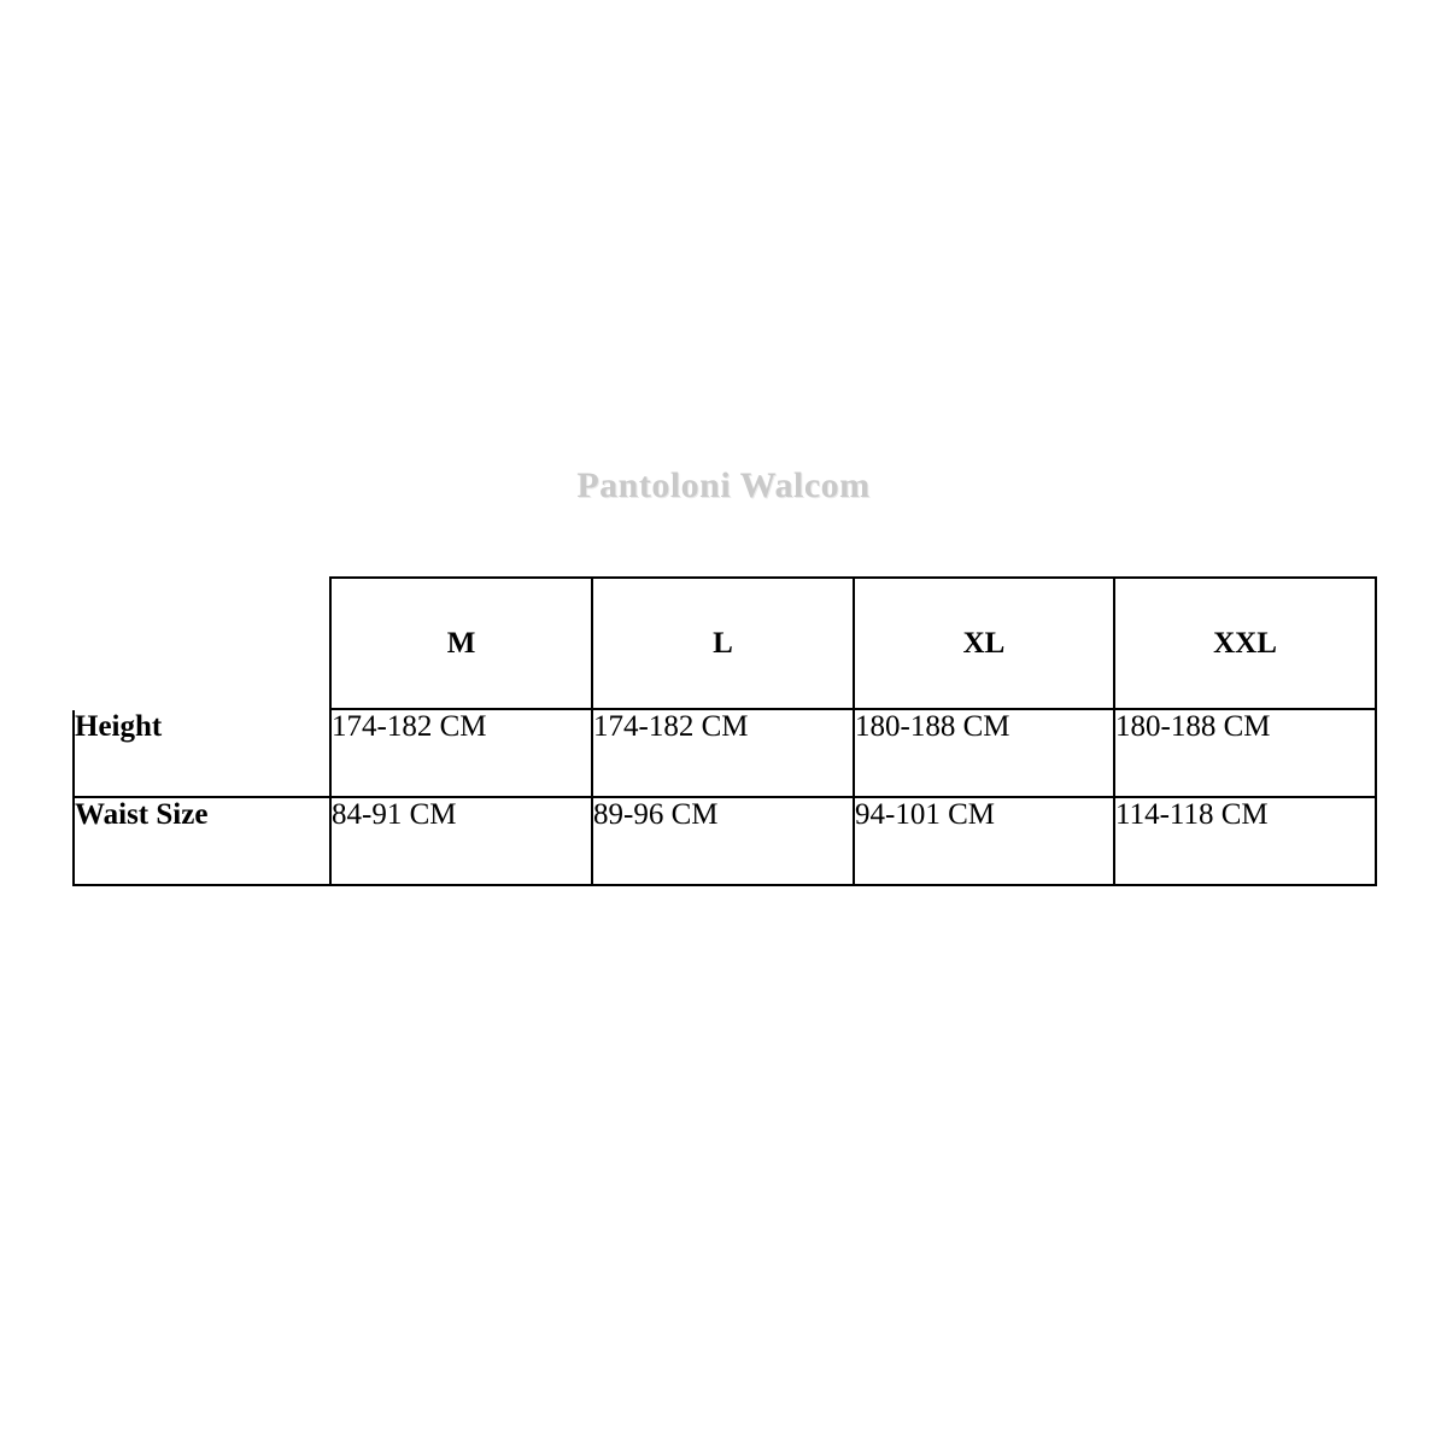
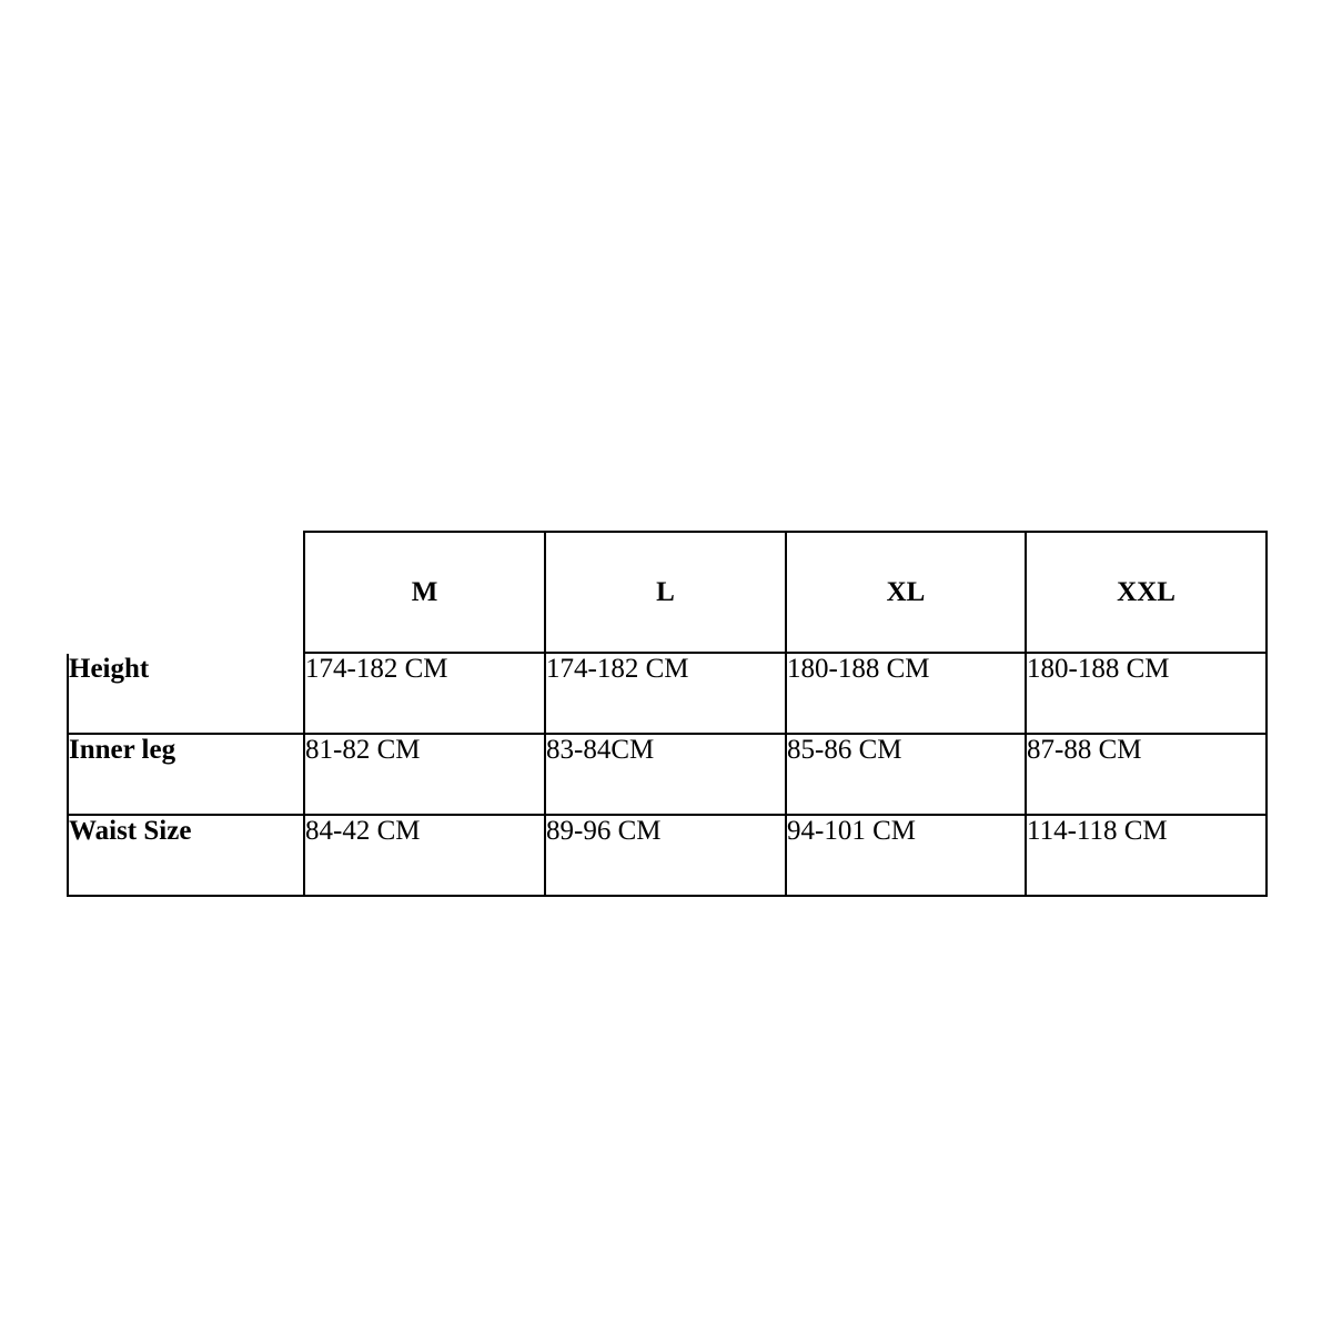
- Pantoloni Walcom
  	M	L	XL	XXL
  Height	174-182 CM	174-182 CM	180-188 CM	180-188 CM
+ Inner leg	81-82 CM	83-84CM	85-86 CM	87-88 CM
- Waist Size	84-91 CM	89-96 CM	94-101 CM	114-118 CM
+ Waist Size	84-42 CM	89-96 CM	94-101 CM	114-118 CM
